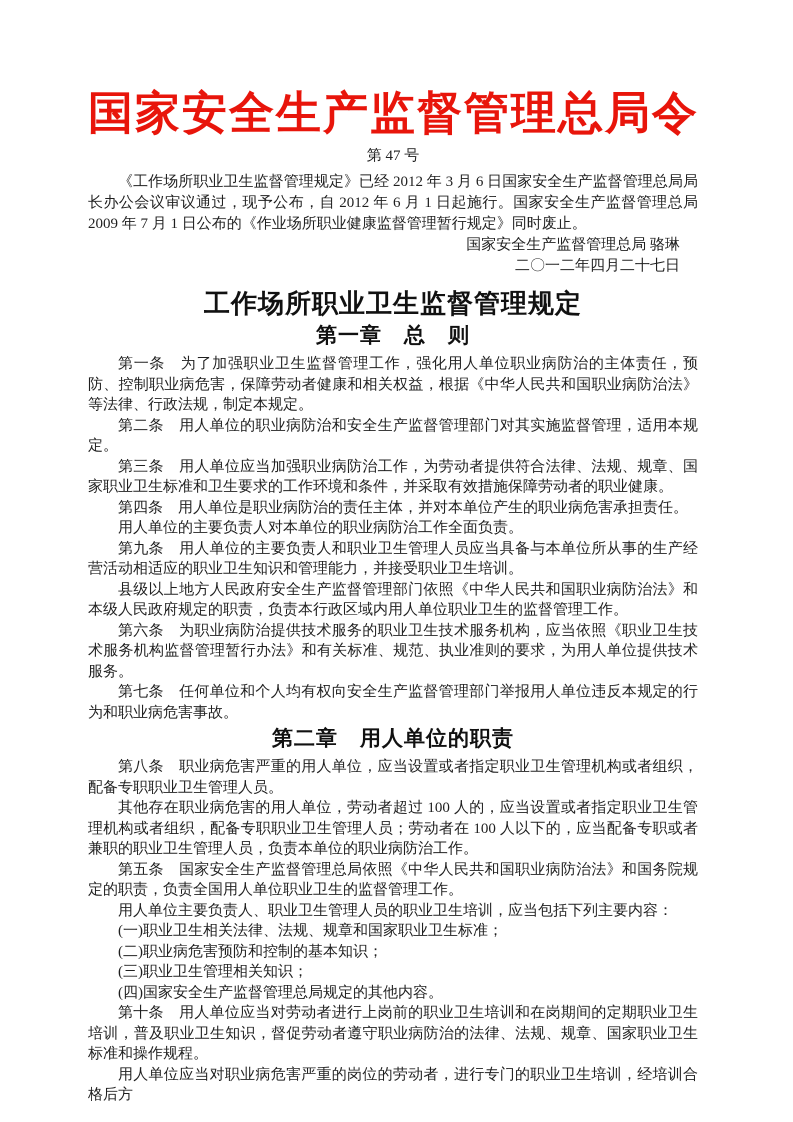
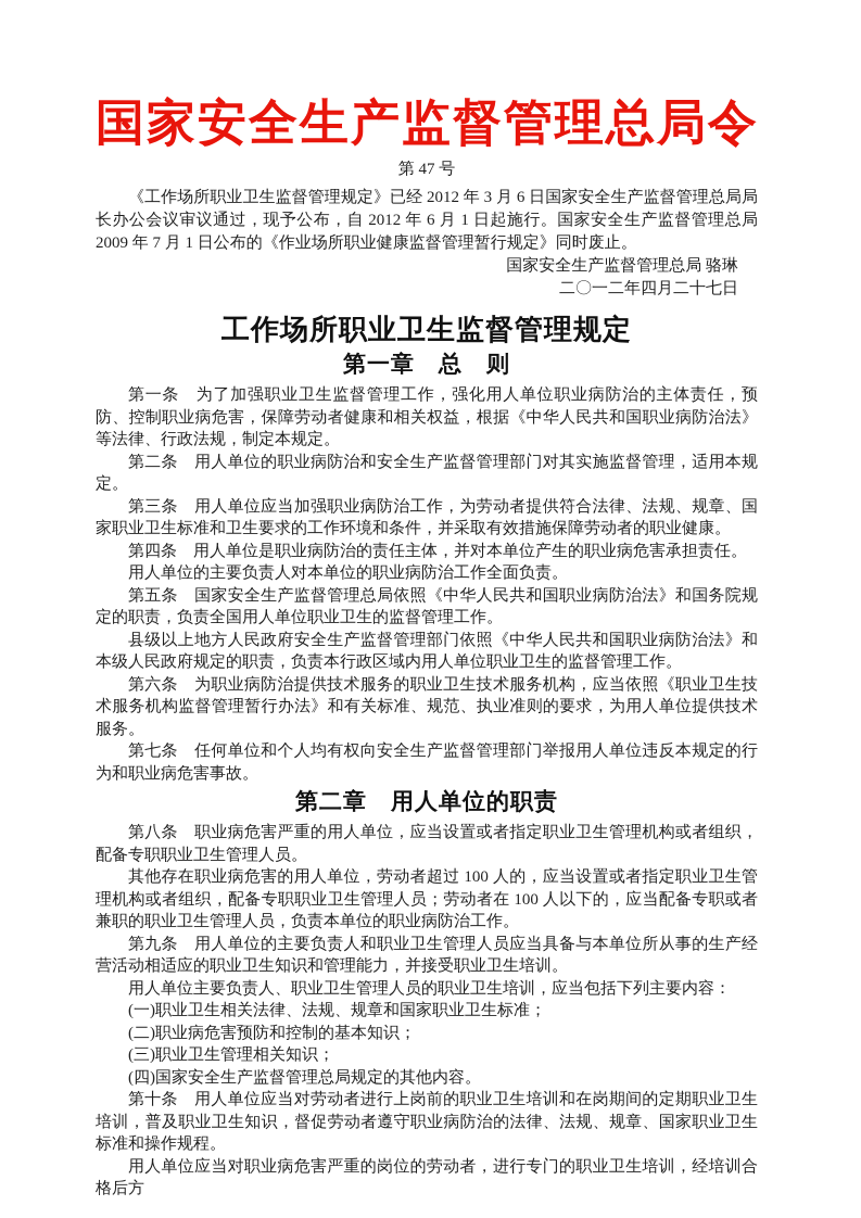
  国家安全生产监督管理总局令
  第 47 号
  《工作场所职业卫生监督管理规定》已经 2012 年 3 月 6 日国家安全生产监督管理总局局长办公会议审议通过，现予公布，自 2012 年 6 月 1 日起施行。国家安全生产监督管理总局 2009 年 7 月 1 日公布的《作业场所职业健康监督管理暂行规定》同时废止。
  国家安全生产监督管理总局 骆琳
  二〇一二年四月二十七日
  工作场所职业卫生监督管理规定
  第一章 总 则
  第一条 为了加强职业卫生监督管理工作，强化用人单位职业病防治的主体责任，预防、控制职业病危害，保障劳动者健康和相关权益，根据《中华人民共和国职业病防治法》等法律、行政法规，制定本规定。
  第二条 用人单位的职业病防治和安全生产监督管理部门对其实施监督管理，适用本规定。
  第三条 用人单位应当加强职业病防治工作，为劳动者提供符合法律、法规、规章、国家职业卫生标准和卫生要求的工作环境和条件，并采取有效措施保障劳动者的职业健康。
  第四条 用人单位是职业病防治的责任主体，并对本单位产生的职业病危害承担责任。
  用人单位的主要负责人对本单位的职业病防治工作全面负责。
- 第九条 用人单位的主要负责人和职业卫生管理人员应当具备与本单位所从事的生产经营活动相适应的职业卫生知识和管理能力，并接受职业卫生培训。
+ 第五条 国家安全生产监督管理总局依照《中华人民共和国职业病防治法》和国务院规定的职责，负责全国用人单位职业卫生的监督管理工作。
  县级以上地方人民政府安全生产监督管理部门依照《中华人民共和国职业病防治法》和本级人民政府规定的职责，负责本行政区域内用人单位职业卫生的监督管理工作。
  第六条 为职业病防治提供技术服务的职业卫生技术服务机构，应当依照《职业卫生技术服务机构监督管理暂行办法》和有关标准、规范、执业准则的要求，为用人单位提供技术服务。
  第七条 任何单位和个人均有权向安全生产监督管理部门举报用人单位违反本规定的行为和职业病危害事故。
  第二章 用人单位的职责
  第八条 职业病危害严重的用人单位，应当设置或者指定职业卫生管理机构或者组织，配备专职职业卫生管理人员。
  其他存在职业病危害的用人单位，劳动者超过 100 人的，应当设置或者指定职业卫生管理机构或者组织，配备专职职业卫生管理人员；劳动者在 100 人以下的，应当配备专职或者兼职的职业卫生管理人员，负责本单位的职业病防治工作。
- 第五条 国家安全生产监督管理总局依照《中华人民共和国职业病防治法》和国务院规定的职责，负责全国用人单位职业卫生的监督管理工作。
+ 第九条 用人单位的主要负责人和职业卫生管理人员应当具备与本单位所从事的生产经营活动相适应的职业卫生知识和管理能力，并接受职业卫生培训。
  用人单位主要负责人、职业卫生管理人员的职业卫生培训，应当包括下列主要内容：
  (一)职业卫生相关法律、法规、规章和国家职业卫生标准；
  (二)职业病危害预防和控制的基本知识；
  (三)职业卫生管理相关知识；
  (四)国家安全生产监督管理总局规定的其他内容。
  第十条 用人单位应当对劳动者进行上岗前的职业卫生培训和在岗期间的定期职业卫生培训，普及职业卫生知识，督促劳动者遵守职业病防治的法律、法规、规章、国家职业卫生标准和操作规程。
  用人单位应当对职业病危害严重的岗位的劳动者，进行专门的职业卫生培训，经培训合格后方
